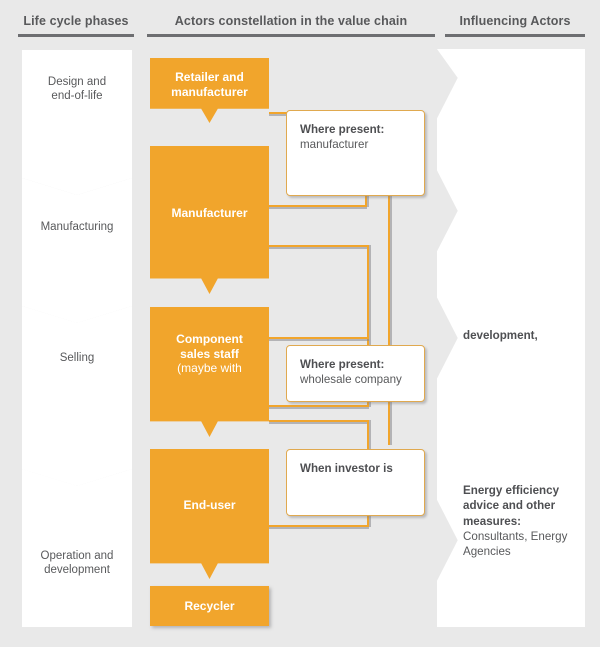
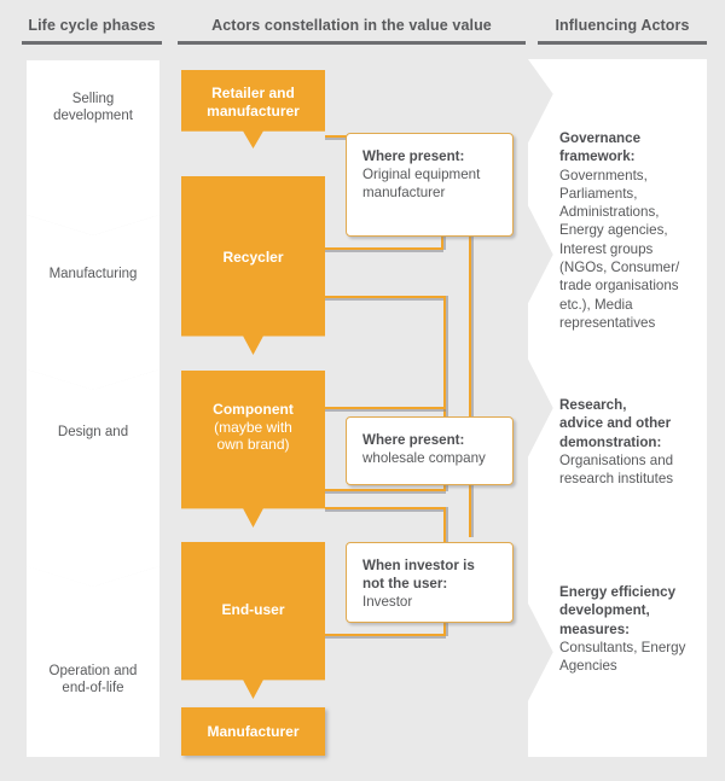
  Life cycle phases
- Actors constellation in the value chain
+ Actors constellation in the value value
  Influencing Actors
- Design and
+ Selling
- end-of-life
+ development
  Manufacturing
- Selling
+ Design and
  Operation and
- development
+ end-of-life
  Retailer and
  manufacturer
- Manufacturer
+ Recycler
  Component
- sales staff
  (maybe with
+ own brand)
  End-user
- Recycler
+ Manufacturer
  Where present:
+ Original equipment
  manufacturer
  Where present:
  wholesale company
  When investor is
+ not the user:
+ Investor
+ Governance
+ framework:
+ Governments, Parliaments, Administrations, Energy agencies, Interest groups (NGOs, Consumer/ trade organisations etc.), Media representatives
+ Research,
- development,
+ advice and other
+ demonstration:
+ Organisations and research institutes
  Energy efficiency
- advice and other
+ development,
  measures:
  Consultants, Energy Agencies
